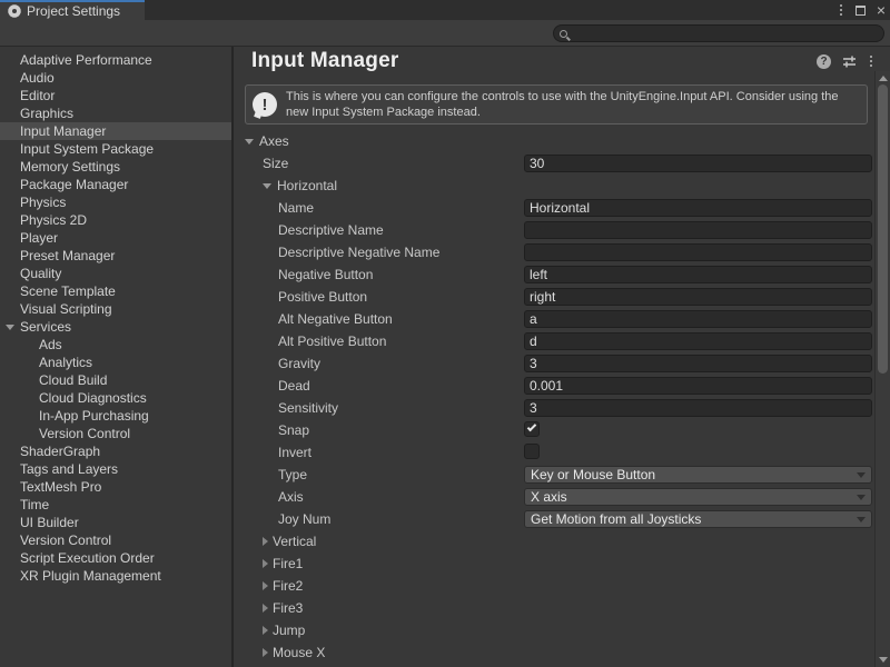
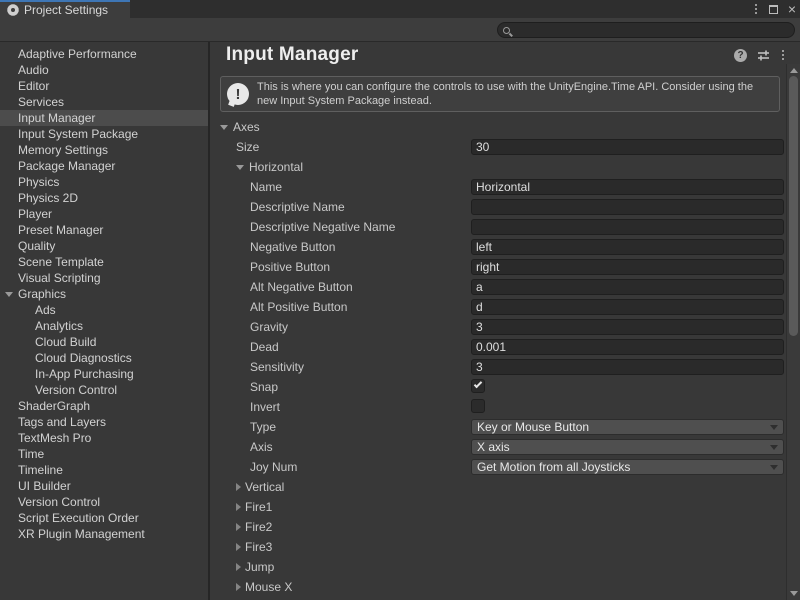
  Project Settings
  ×
  Adaptive Performance
  Audio
  Editor
- Graphics
+ Services
  Input Manager
  Input System Package
  Memory Settings
  Package Manager
  Physics
  Physics 2D
  Player
  Preset Manager
  Quality
  Scene Template
  Visual Scripting
- Services
+ Graphics
  Ads
  Analytics
  Cloud Build
  Cloud Diagnostics
  In-App Purchasing
  Version Control
  ShaderGraph
  Tags and Layers
  TextMesh Pro
  Time
+ Timeline
  UI Builder
  Version Control
  Script Execution Order
  XR Plugin Management
  Input Manager
  ?
  !
- This is where you can configure the controls to use with the UnityEngine.Input API. Consider using the new Input System Package instead.
+ This is where you can configure the controls to use with the UnityEngine.Time API. Consider using the new Input System Package instead.
  Axes
  Size
  30
  Horizontal
  Name
  Horizontal
  Descriptive Name
  Descriptive Negative Name
  Negative Button
  left
  Positive Button
  right
  Alt Negative Button
  a
  Alt Positive Button
  d
  Gravity
  3
  Dead
  0.001
  Sensitivity
  3
  Snap
  Invert
  Type
  Key or Mouse Button
  Axis
  X axis
  Joy Num
  Get Motion from all Joysticks
  Vertical
  Fire1
  Fire2
  Fire3
  Jump
  Mouse X
